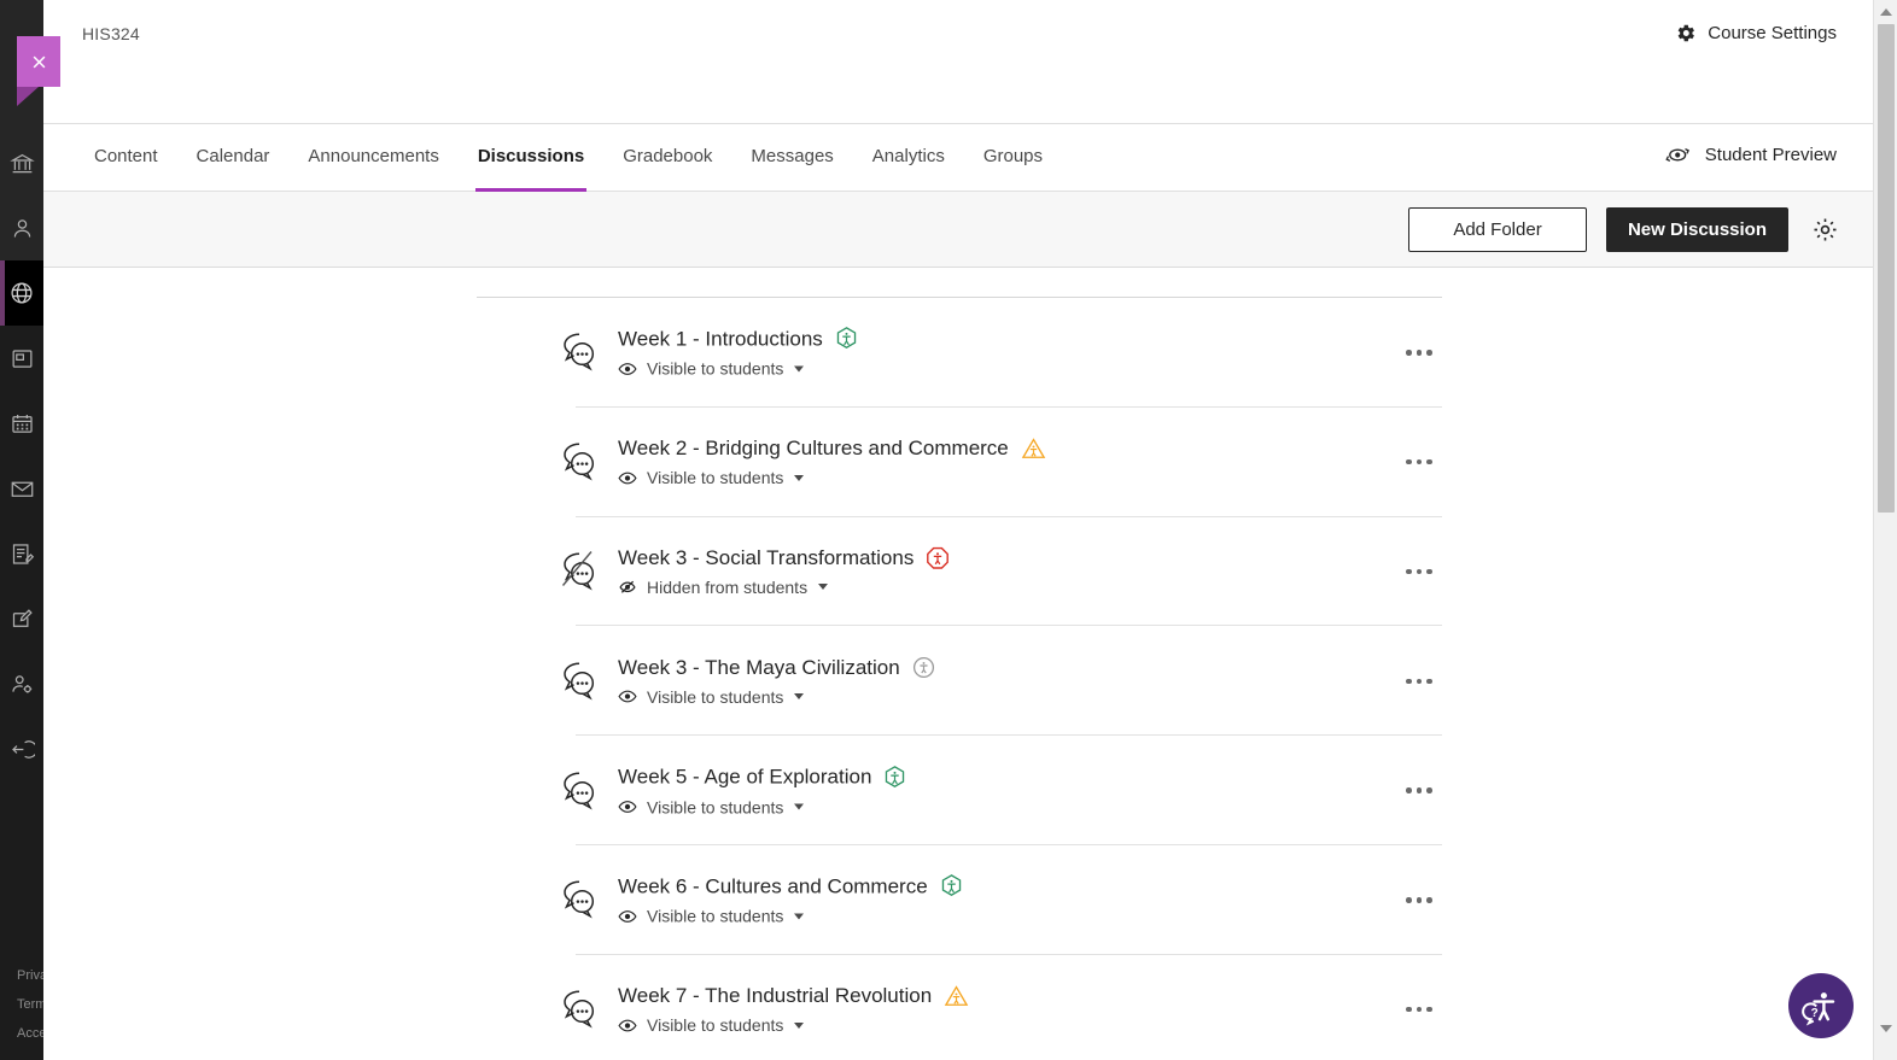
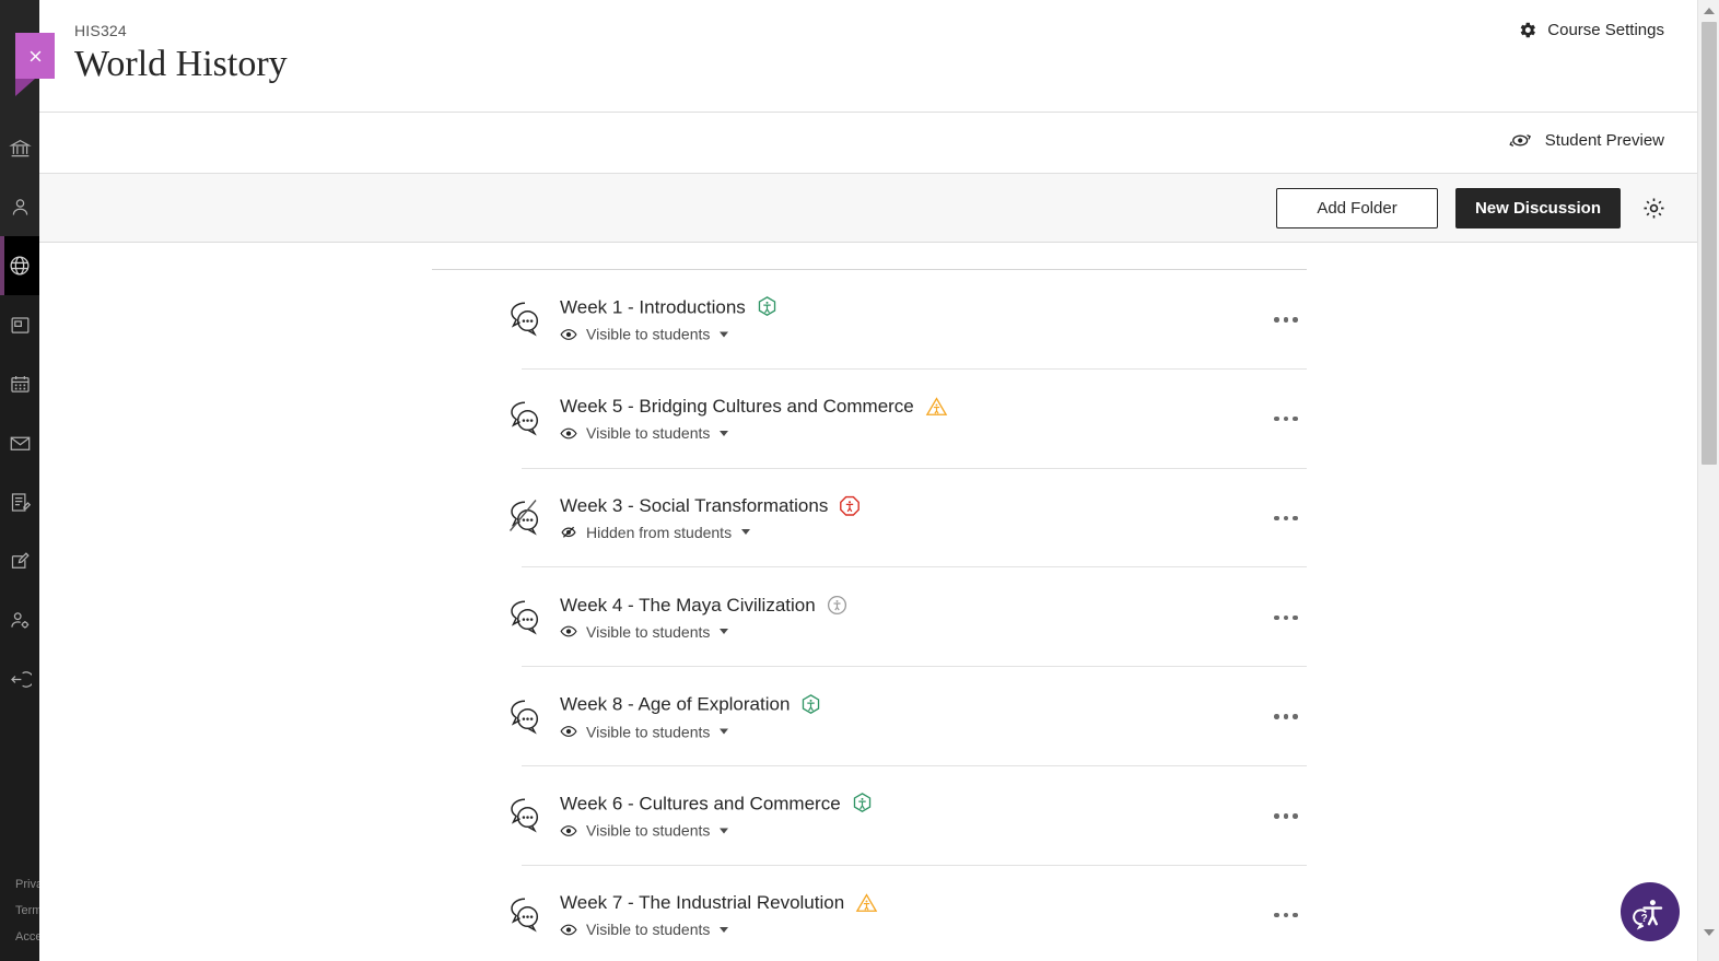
  Priv
  Term
  Acce
  HIS324
+ World History
  Course Settings
- Content
- Calendar
- Announcements
- Discussions
- Gradebook
- Messages
- Analytics
- Groups
  Student Preview
  Add Folder
  New Discussion
  Week 1 - Introductions
  Visible to students
- Week 2 - Bridging Cultures and Commerce
+ Week 5 - Bridging Cultures and Commerce
  Visible to students
  Week 3 - Social Transformations
  Hidden from students
- Week 3 - The Maya Civilization
+ Week 4 - The Maya Civilization
  Visible to students
- Week 5 - Age of Exploration
+ Week 8 - Age of Exploration
  Visible to students
  Week 6 - Cultures and Commerce
  Visible to students
  Week 7 - The Industrial Revolution
  Visible to students
  ?
